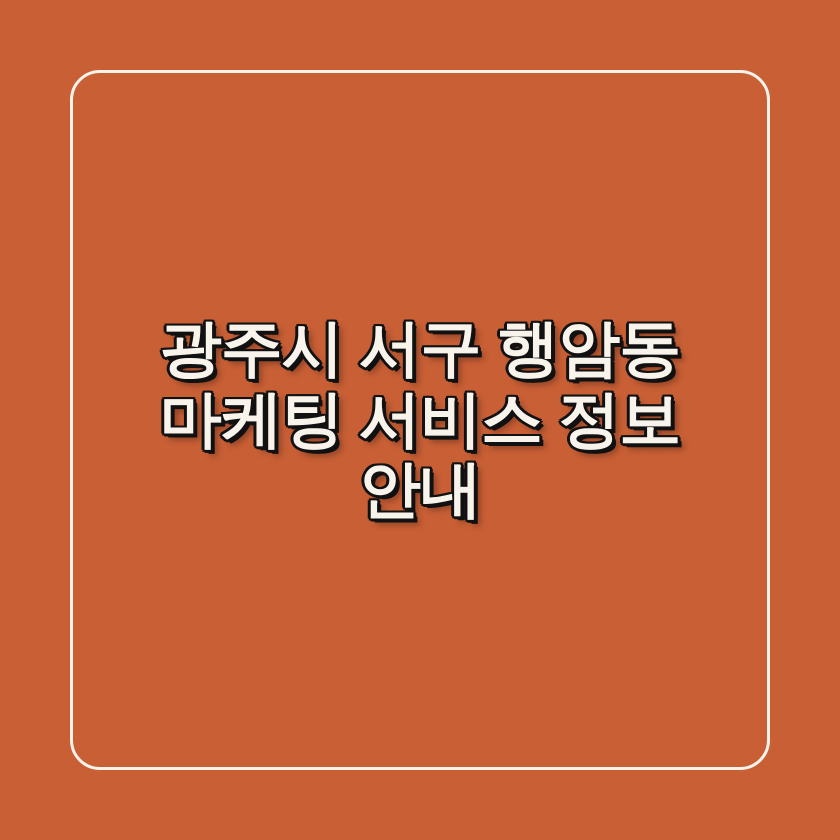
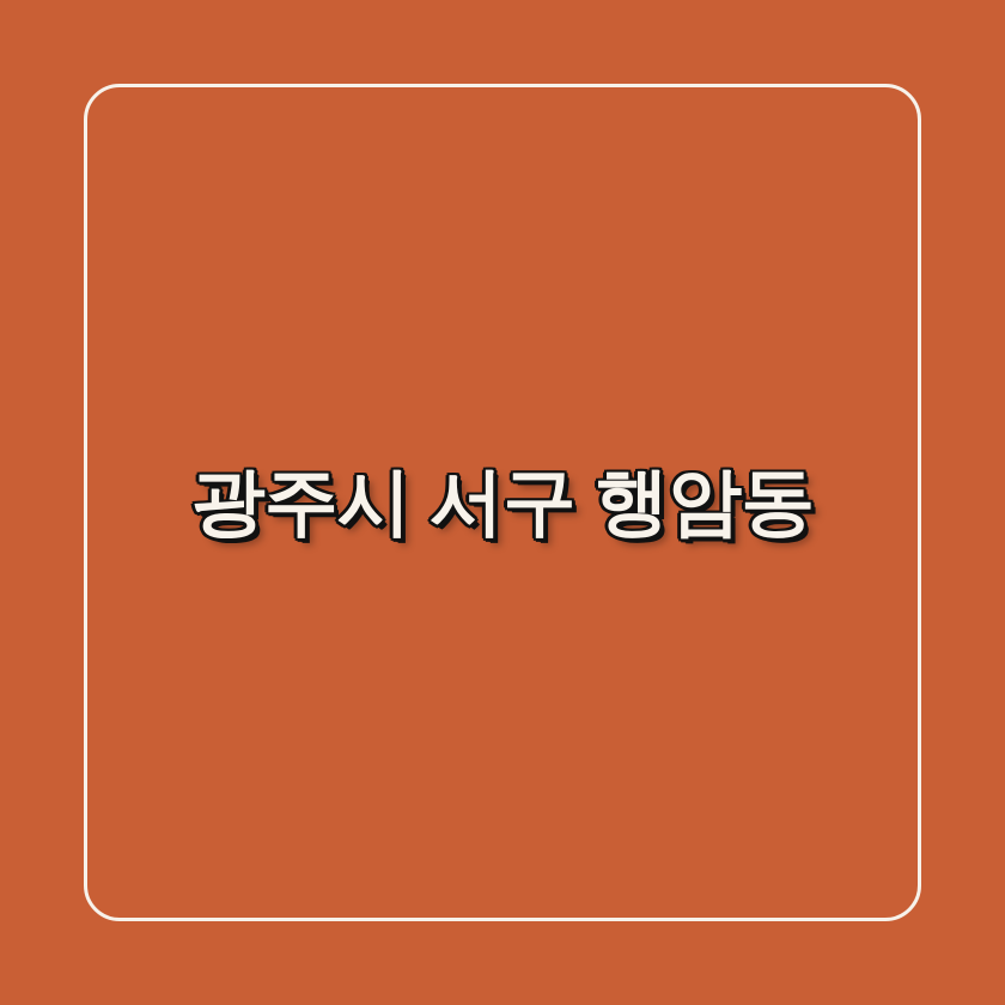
  광주시 서구 행암동
- 마케팅 서비스 정보
- 안내
